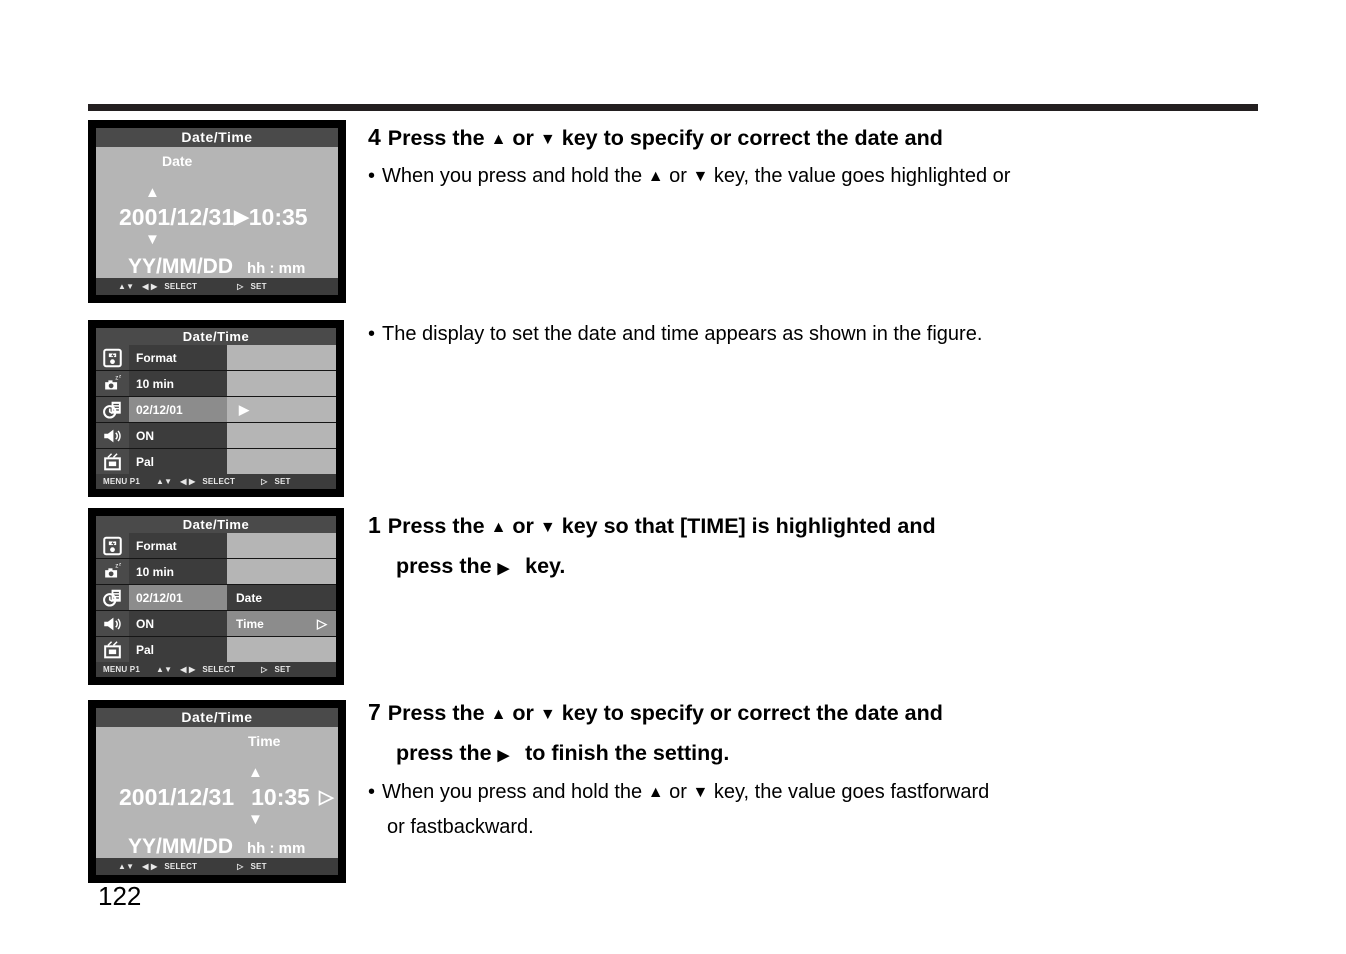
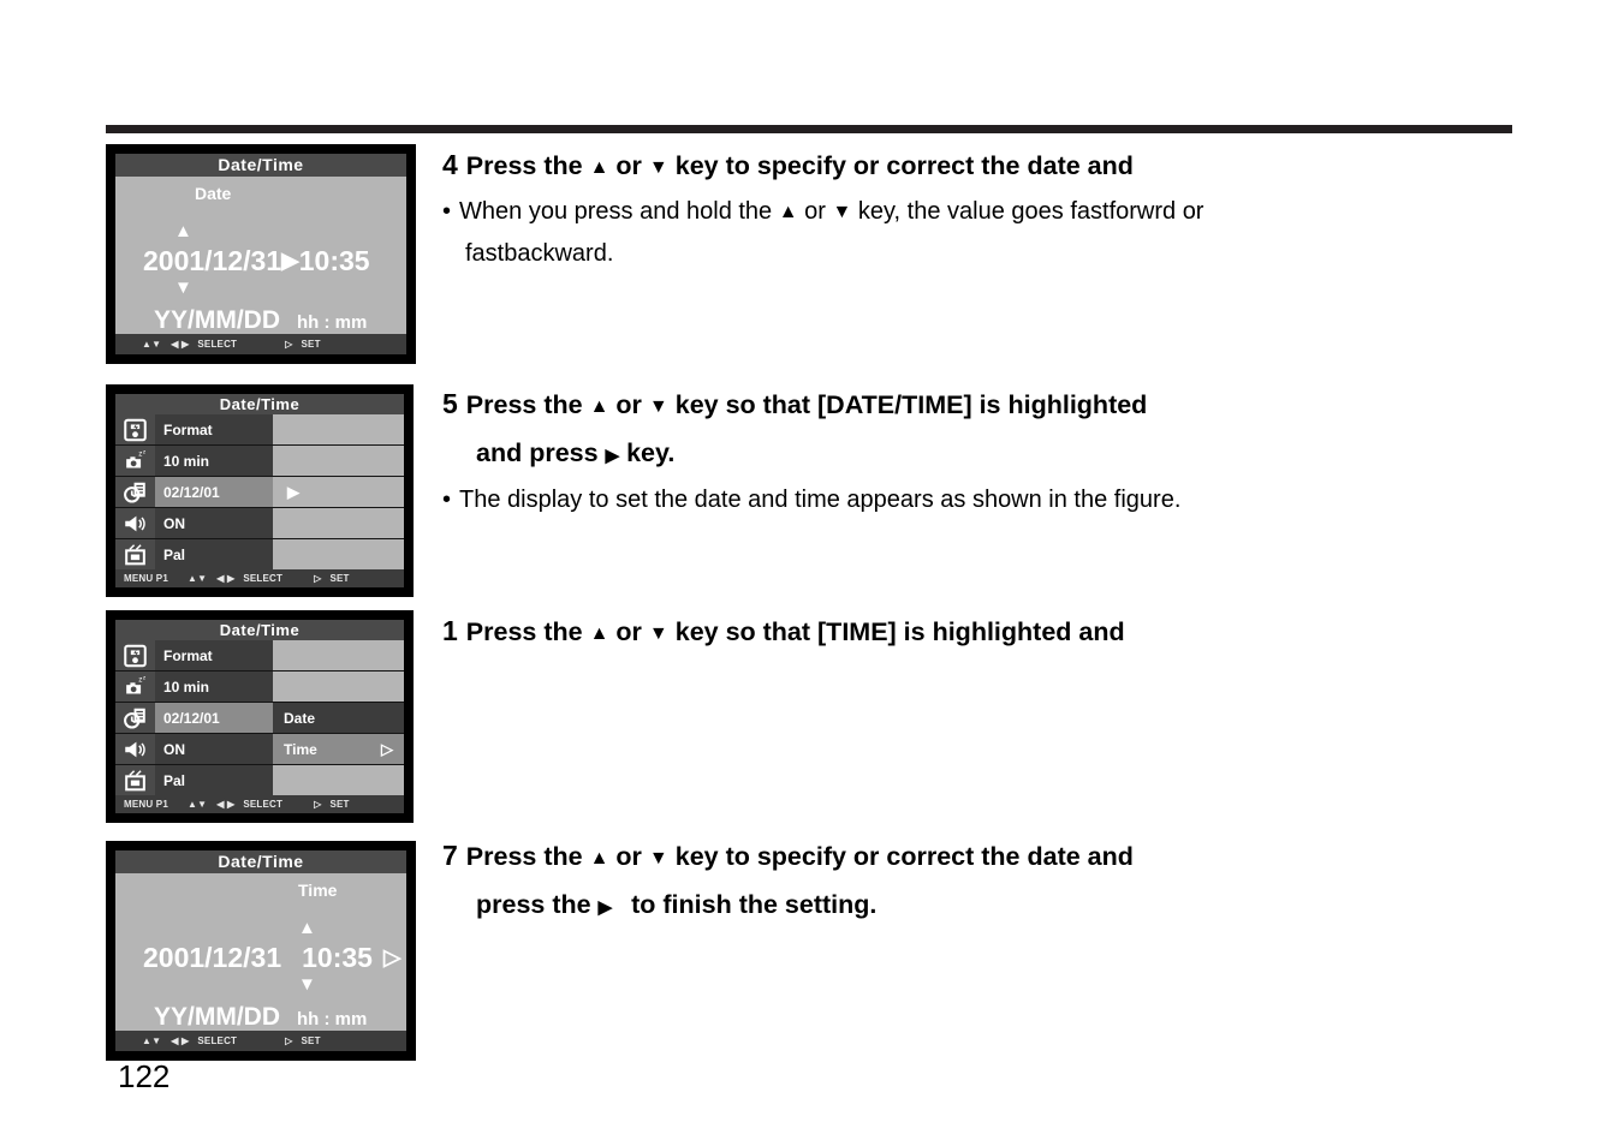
  Date/Time
  Date
  ▲
  2001/12/31
  ▶
  10:35
  ▼
  YY/MM/DD
  hh : mm
  ▲▼
  ◀ ▶
  SELECT
  ▷
  SET
  Date/Time
  Format
  10 min
  02/12/01
  ON
  Pal
  ▶
  MENU P1
  ▲▼
  ◀ ▶
  SELECT
  ▷
  SET
  Date/Time
  Format
  10 min
  02/12/01
  ON
  Pal
  Date
  Time
  ▷
  MENU P1
  ▲▼
  ◀ ▶
  SELECT
  ▷
  SET
  Date/Time
  Time
  ▲
  2001/12/31
  10:35
  ▷
  ▼
  YY/MM/DD
  hh : mm
  ▲▼
  ◀ ▶
  SELECT
  ▷
  SET
  4 Press the ▲ or ▼ key to specify or correct the date and
- • When you press and hold the ▲ or ▼ key, the value goes highlighted or
+ • When you press and hold the ▲ or ▼ key, the value goes fastforwrd or
+ fastbackward.
+ 5 Press the ▲ or ▼ key so that [DATE/TIME] is highlighted
+ and press ▶ key.
  • The display to set the date and time appears as shown in the figure.
  1 Press the ▲ or ▼ key so that [TIME] is highlighted and
- press the ▶ key.
  7 Press the ▲ or ▼ key to specify or correct the date and
  press the ▶ to finish the setting.
- • When you press and hold the ▲ or ▼ key, the value goes fastforward
- or fastbackward.
  122
